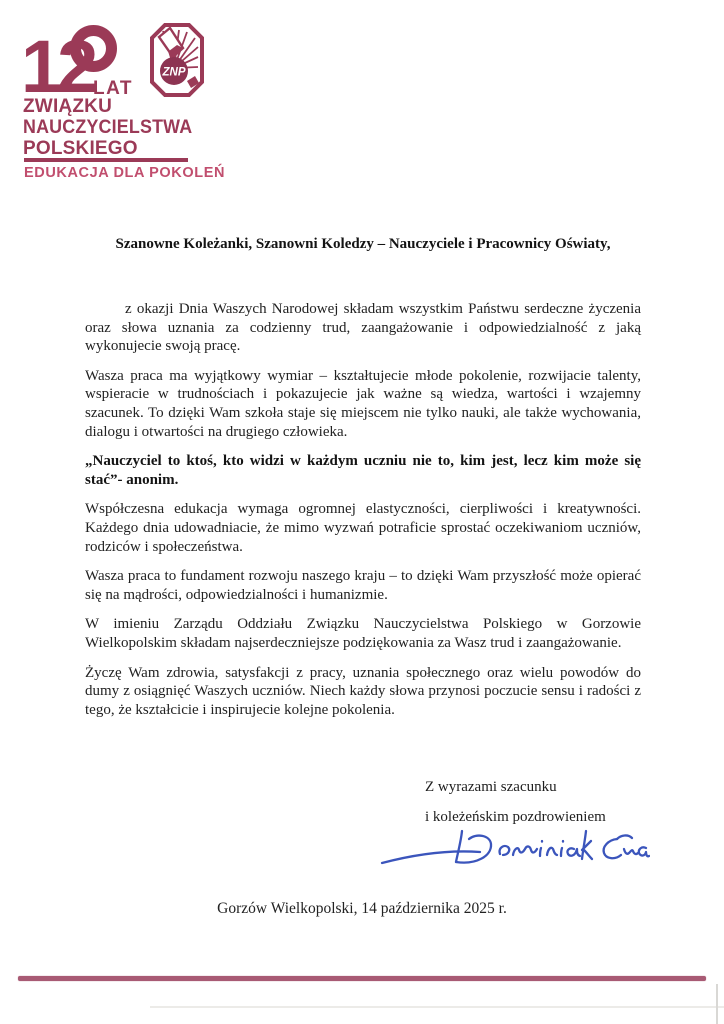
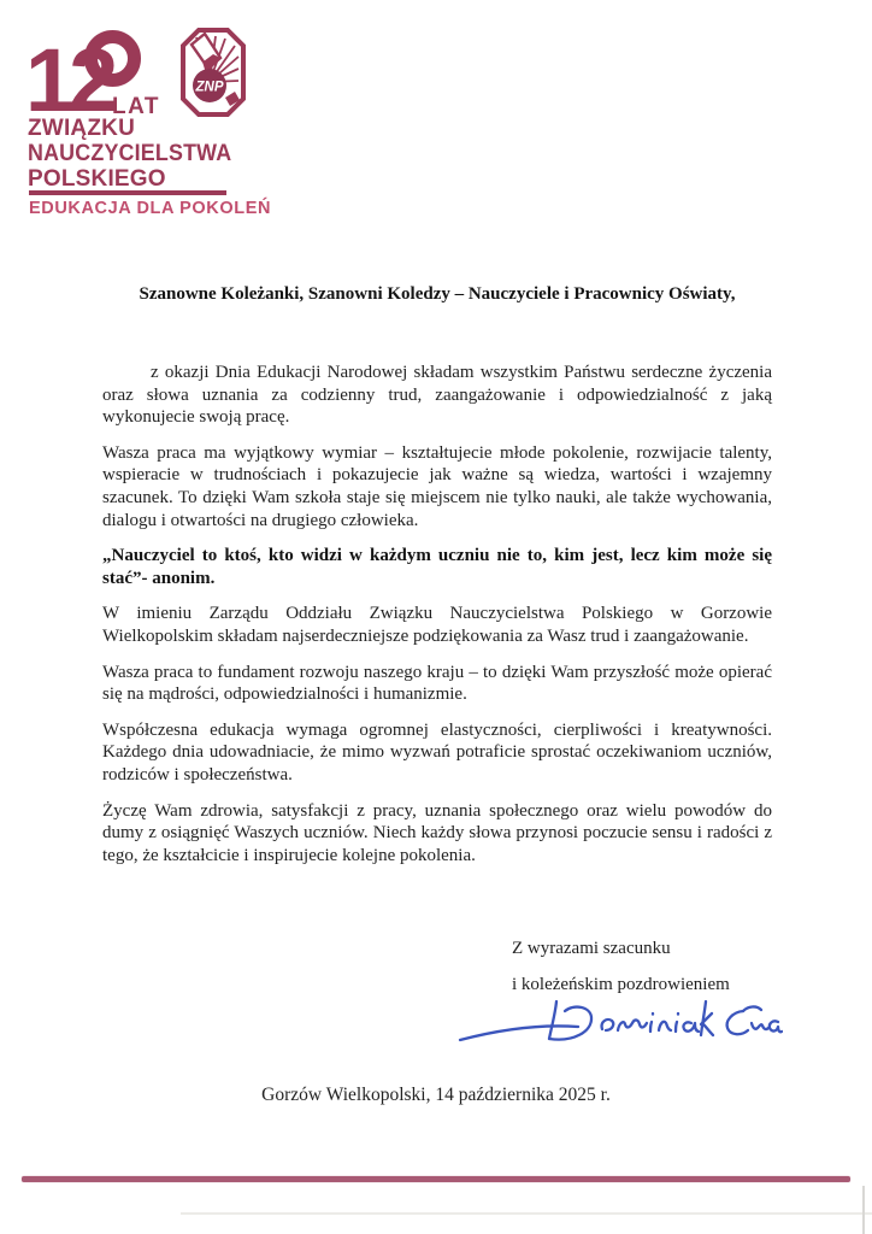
  12
  LAT
  ZWIĄZKU
  NAUCZYCIELSTWA
  POLSKIEGO
  EDUKACJA DLA POKOLEŃ
  ZNP
  Szanowne Koleżanki, Szanowni Koledzy – Nauczyciele i Pracownicy Oświaty,
- z okazji Dnia Waszych Narodowej składam wszystkim Państwu serdeczne życzenia oraz słowa uznania za codzienny trud, zaangażowanie i odpowiedzialność z jaką wykonujecie swoją pracę.
+ z okazji Dnia Edukacji Narodowej składam wszystkim Państwu serdeczne życzenia oraz słowa uznania za codzienny trud, zaangażowanie i odpowiedzialność z jaką wykonujecie swoją pracę.
  Wasza praca ma wyjątkowy wymiar – kształtujecie młode pokolenie, rozwijacie talenty, wspieracie w trudnościach i pokazujecie jak ważne są wiedza, wartości i wzajemny szacunek. To dzięki Wam szkoła staje się miejscem nie tylko nauki, ale także wychowania, dialogu i otwartości na drugiego człowieka.
  „Nauczyciel to ktoś, kto widzi w każdym uczniu nie to, kim jest, lecz kim może się stać”- anonim.
- Współczesna edukacja wymaga ogromnej elastyczności, cierpliwości i kreatywności. Każdego dnia udowadniacie, że mimo wyzwań potraficie sprostać oczekiwaniom uczniów, rodziców i społeczeństwa.
+ W imieniu Zarządu Oddziału Związku Nauczycielstwa Polskiego w Gorzowie Wielkopolskim składam najserdeczniejsze podziękowania za Wasz trud i zaangażowanie.
  Wasza praca to fundament rozwoju naszego kraju – to dzięki Wam przyszłość może opierać się na mądrości, odpowiedzialności i humanizmie.
- W imieniu Zarządu Oddziału Związku Nauczycielstwa Polskiego w Gorzowie Wielkopolskim składam najserdeczniejsze podziękowania za Wasz trud i zaangażowanie.
+ Współczesna edukacja wymaga ogromnej elastyczności, cierpliwości i kreatywności. Każdego dnia udowadniacie, że mimo wyzwań potraficie sprostać oczekiwaniom uczniów, rodziców i społeczeństwa.
  Życzę Wam zdrowia, satysfakcji z pracy, uznania społecznego oraz wielu powodów do dumy z osiągnięć Waszych uczniów. Niech każdy słowa przynosi poczucie sensu i radości z tego, że kształcicie i inspirujecie kolejne pokolenia.
  Z wyrazami szacunku
  i koleżeńskim pozdrowieniem
  Gorzów Wielkopolski, 14 października 2025 r.
